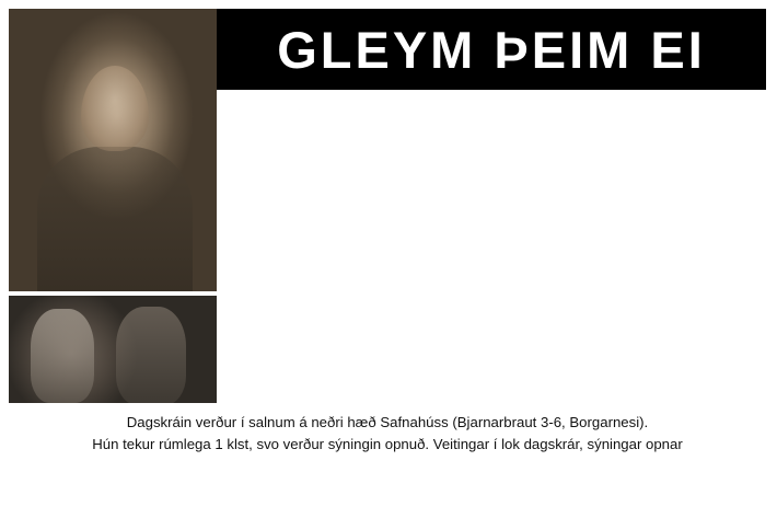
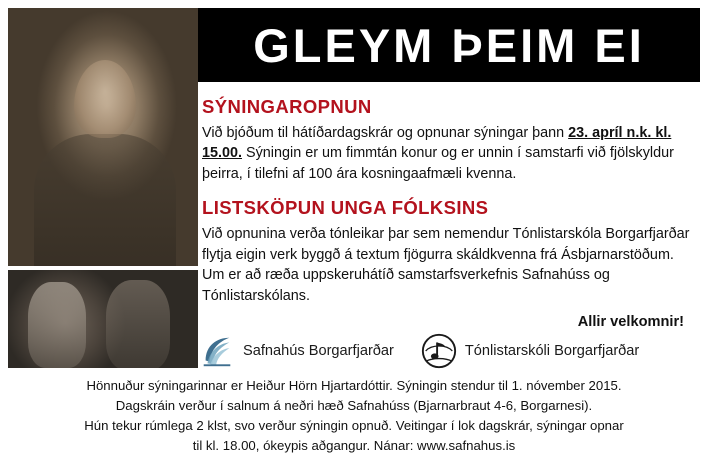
  GLEYM ÞEIM EI
+ SÝNINGAROPNUN
+ Við bjóðum til hátíðardagskrár og opnunar sýningar þann 23. apríl n.k. kl. 15.00. Sýningin er um fimmtán konur og er unnin í samstarfi við fjölskyldur þeirra, í tilefni af 100 ára kosningaafmæli kvenna.
+ LISTSKÖPUN UNGA FÓLKSINS
+ Við opnunina verða tónleikar þar sem nemendur Tónlistarskóla Borgarfjarðar flytja eigin verk byggð á textum fjögurra skáldkvenna frá Ásbjarnarstöðum. Um er að ræða uppskeruhátíð samstarfsverkefnis Safnahúss og Tónlistarskólans.
+ Allir velkomnir!
+ Safnahús Borgarfjarðar
+ Tónlistarskóli Borgarfjarðar
+ Hönnuður sýningarinnar er Heiður Hörn Hjartardóttir. Sýningin stendur til 1. nóvember 2015.
- Dagskráin verður í salnum á neðri hæð Safnahúss (Bjarnarbraut 3-6, Borgarnesi).
+ Dagskráin verður í salnum á neðri hæð Safnahúss (Bjarnarbraut 4-6, Borgarnesi).
- Hún tekur rúmlega 1 klst, svo verður sýningin opnuð. Veitingar í lok dagskrár, sýningar opnar
+ Hún tekur rúmlega 2 klst, svo verður sýningin opnuð. Veitingar í lok dagskrár, sýningar opnar
+ til kl. 18.00, ókeypis aðgangur. Nánar: www.safnahus.is
